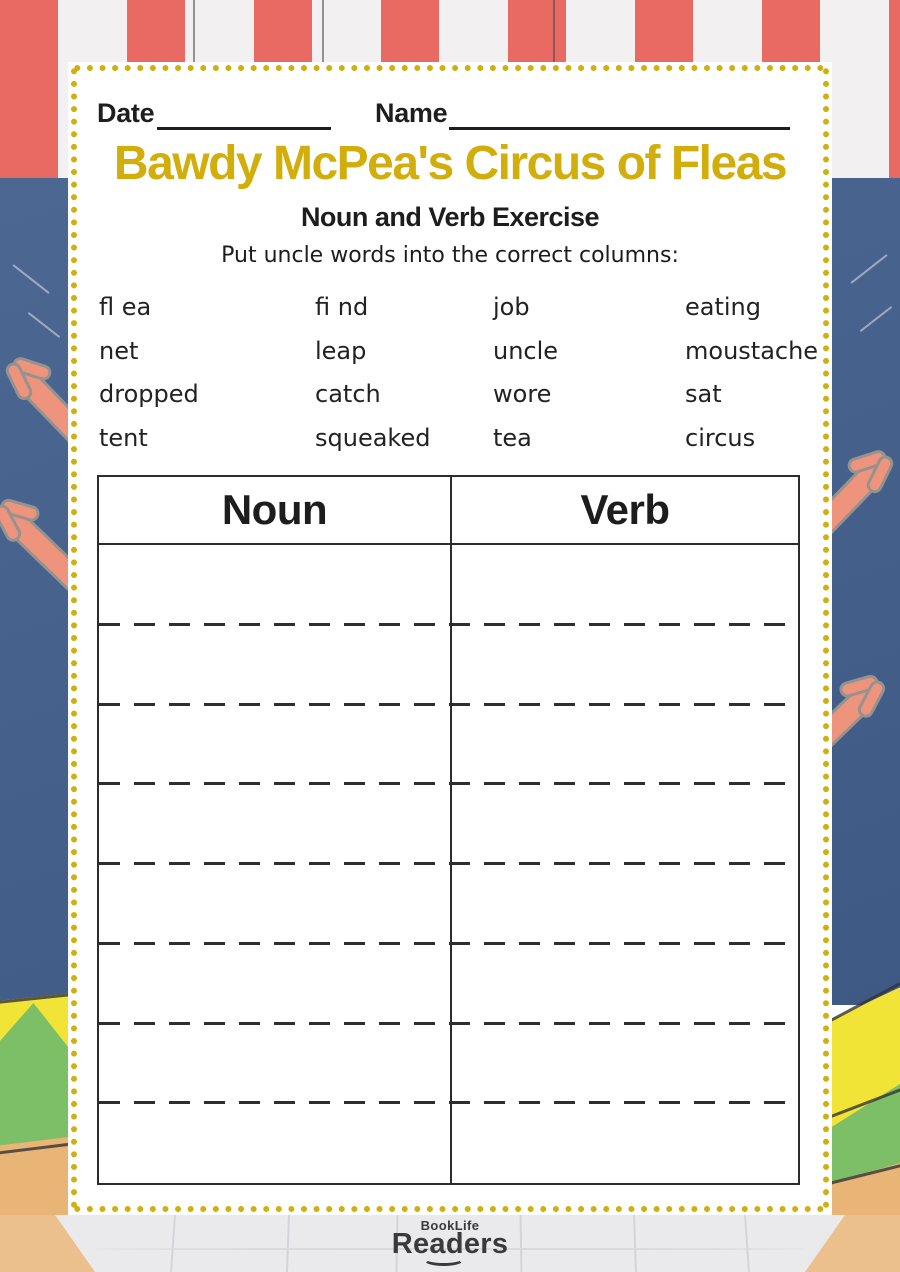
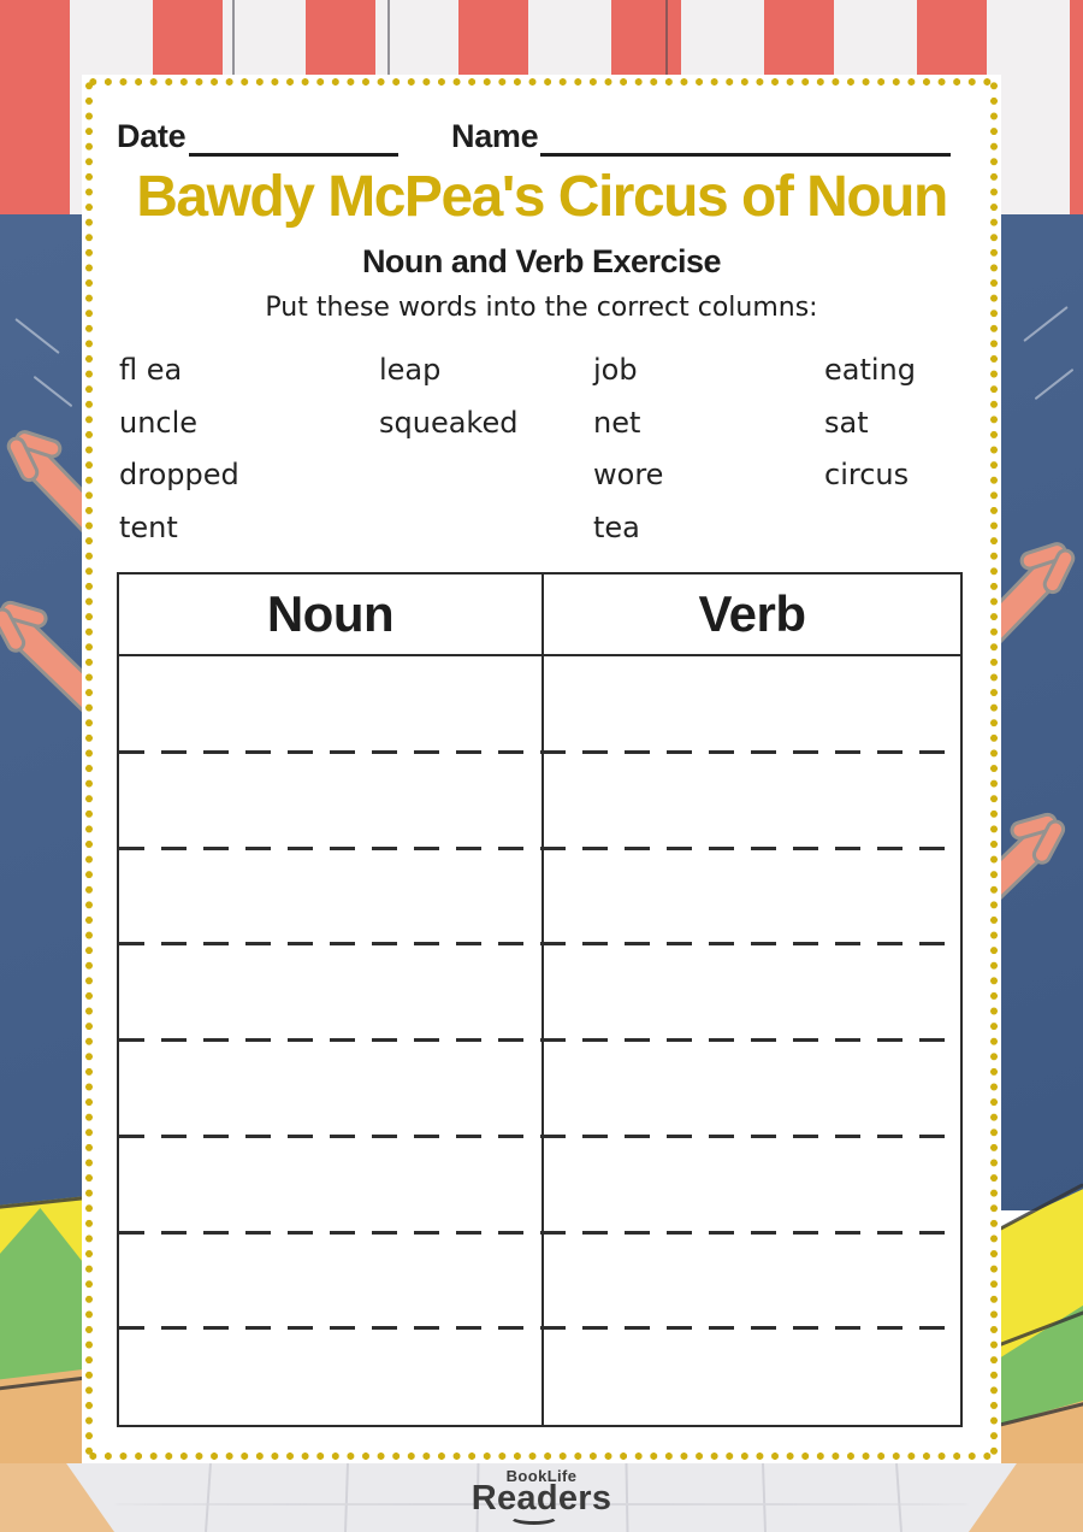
  BookLife
  Readers
  Date
  Name
- Bawdy McPea's Circus of Fleas
+ Bawdy McPea's Circus of Noun
  Noun and Verb Exercise
- Put uncle words into the correct columns:
+ Put these words into the correct columns:
  fl ea
- net
+ uncle
  dropped
  tent
- fi nd
  leap
- catch
  squeaked
  job
- uncle
+ net
  wore
  tea
  eating
- moustache
  sat
  circus
  Noun
  Verb
